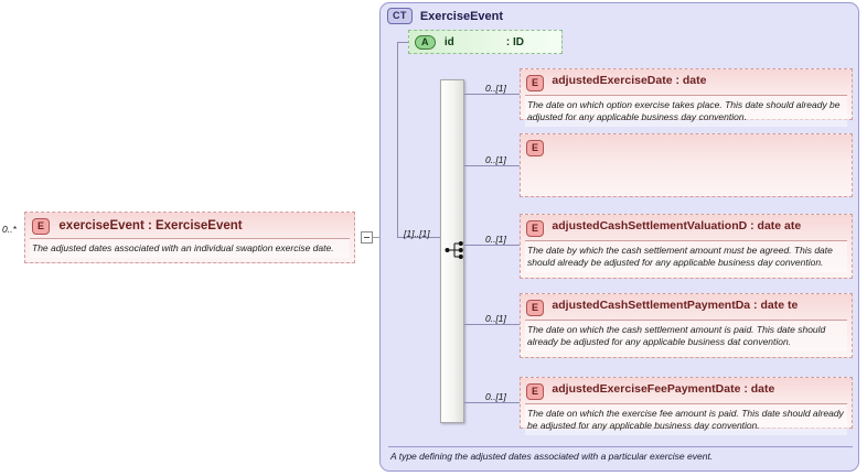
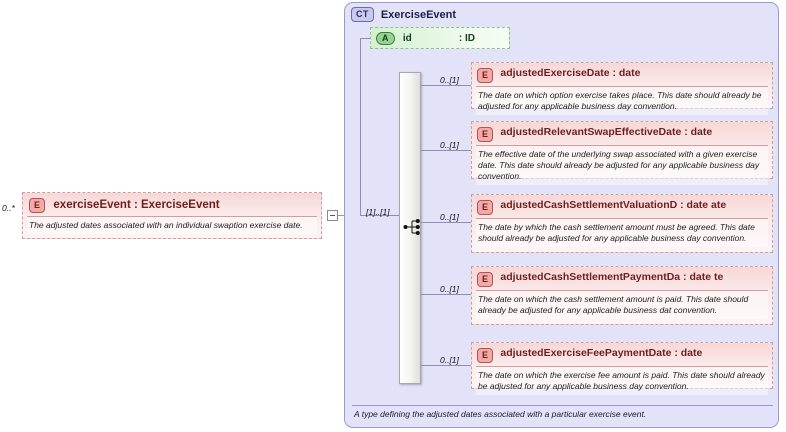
  0..*
  E
  exerciseEvent : ExerciseEvent
  The adjusted dates associated with an individual swaption exercise date.
  CT
  ExerciseEvent
  A type defining the adjusted dates associated with a particular exercise event.
  A
  id
  : ID
  [1]..[1]
  0..[1]
  E
  adjustedExerciseDate : date
  The date on which option exercise takes place. This date should already be adjusted for any applicable business day convention.
  0..[1]
  E
+ adjustedRelevantSwapEffectiveDate : date
+ The effective date of the underlying swap associated with a given exercise date. This date should already be adjusted for any applicable business day convention.
  0..[1]
  E
  adjustedCashSettlementValuationD : date ate
  The date by which the cash settlement amount must be agreed. This date should already be adjusted for any applicable business day convention.
  0..[1]
  E
  adjustedCashSettlementPaymentDa : date te
  The date on which the cash settlement amount is paid. This date should already be adjusted for any applicable business dat convention.
  0..[1]
  E
  adjustedExerciseFeePaymentDate : date
  The date on which the exercise fee amount is paid. This date should already be adjusted for any applicable business day convention.
